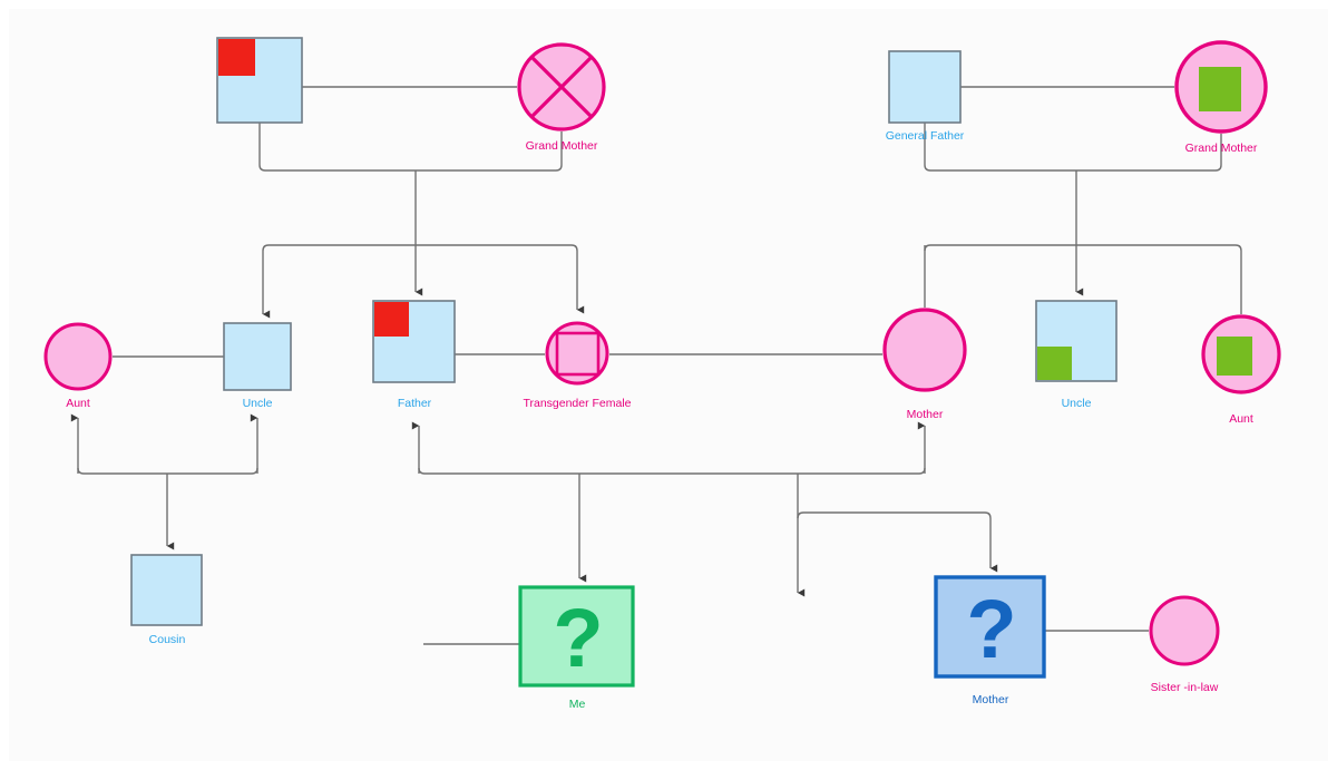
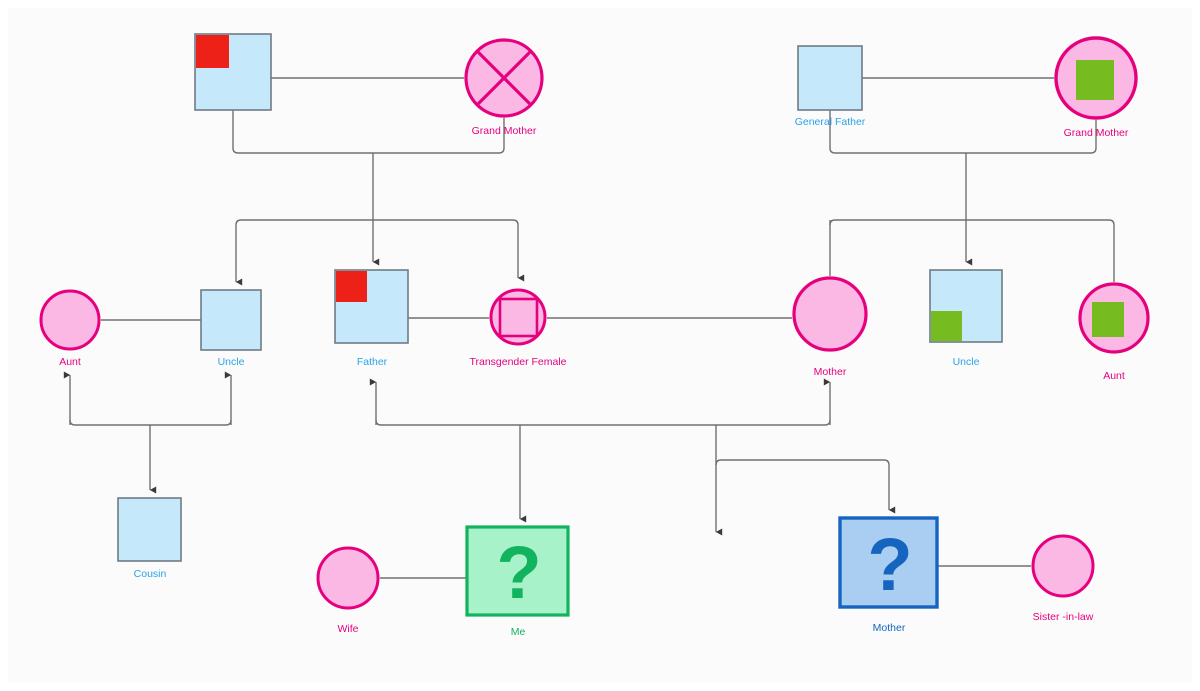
  Grand Mother
  General Father
  Grand Mother
  Aunt
  Uncle
  Father
  Transgender Female
  Mother
  Uncle
  Aunt
  Cousin
+ Wife
  ?
  Me
  ?
  Mother
  Sister -in-law
